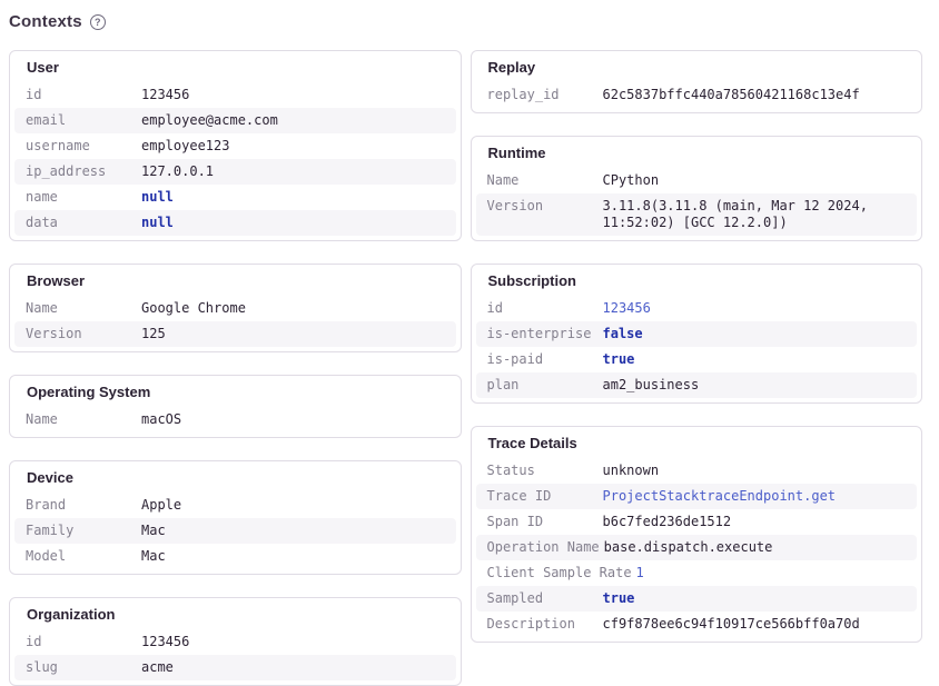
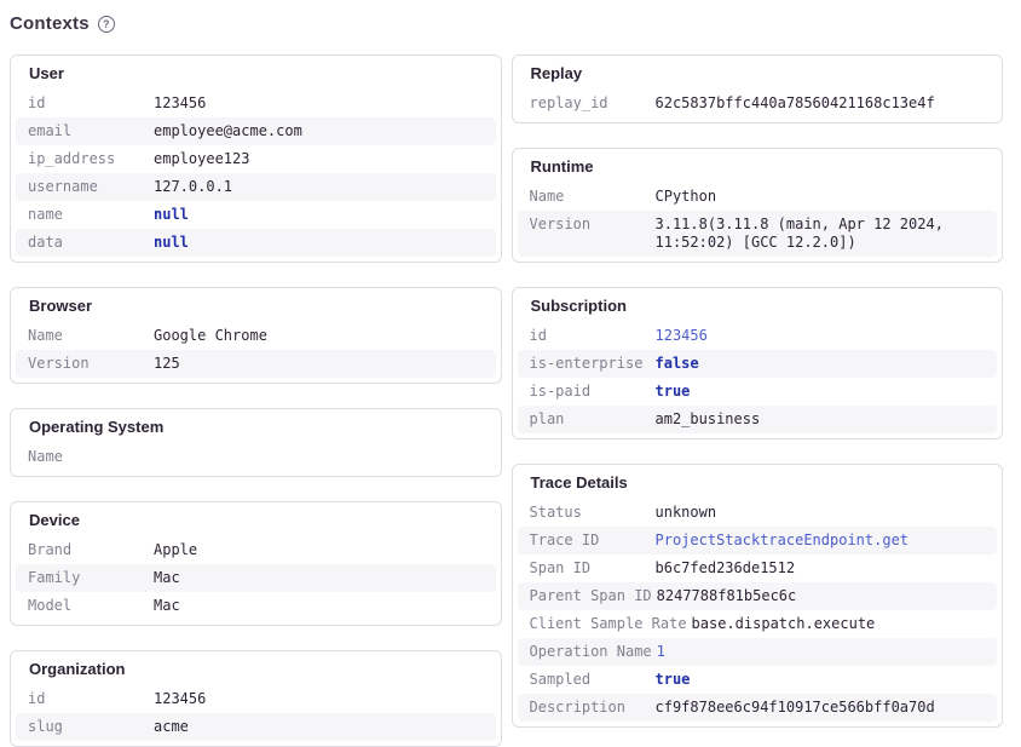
  Contexts
  ?
  User
  id
  123456
  email
  employee@acme.com
- username
+ ip_address
  employee123
- ip_address
+ username
  127.0.0.1
  name
  null
  data
  null
  Browser
  Name
  Google Chrome
  Version
  125
  Operating System
  Name
- macOS
  Device
  Brand
  Apple
  Family
  Mac
  Model
  Mac
  Organization
  id
  123456
  slug
  acme
  Replay
  replay_id
  62c5837bffc440a78560421168c13e4f
  Runtime
  Name
  CPython
  Version
- 3.11.8(3.11.8 (main, Mar 12 2024, 11:52:02) [GCC 12.2.0])
+ 3.11.8(3.11.8 (main, Apr 12 2024, 11:52:02) [GCC 12.2.0])
  Subscription
  id
  123456
  is-enterprise
  false
  is-paid
  true
  plan
  am2_business
  Trace Details
  Status
  unknown
  Trace ID
  ProjectStacktraceEndpoint.get
  Span ID
  b6c7fed236de1512
+ Parent Span ID
+ 8247788f81b5ec6c
- Operation Name
+ Client Sample Rate
  base.dispatch.execute
- Client Sample Rate
+ Operation Name
  1
  Sampled
  true
  Description
  cf9f878ee6c94f10917ce566bff0a70d
